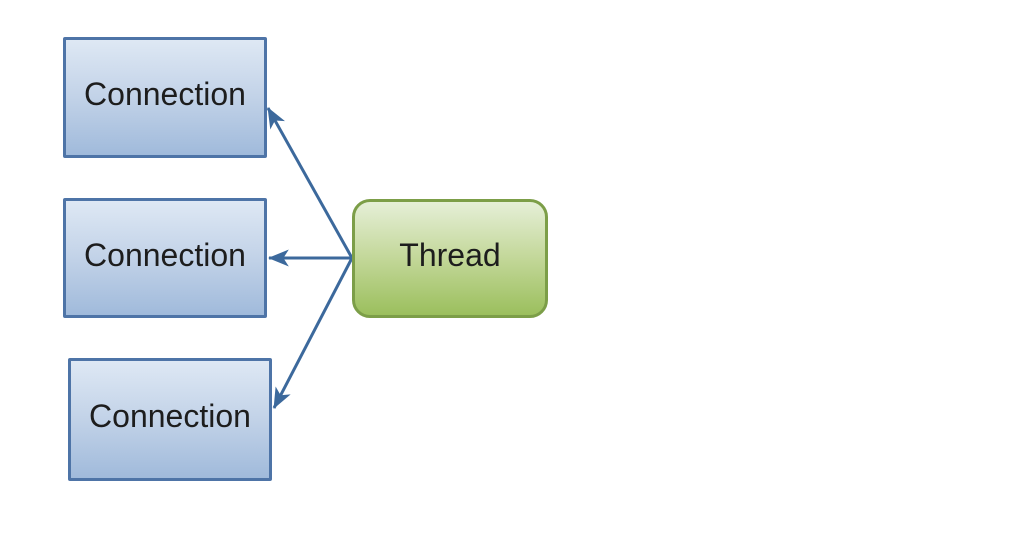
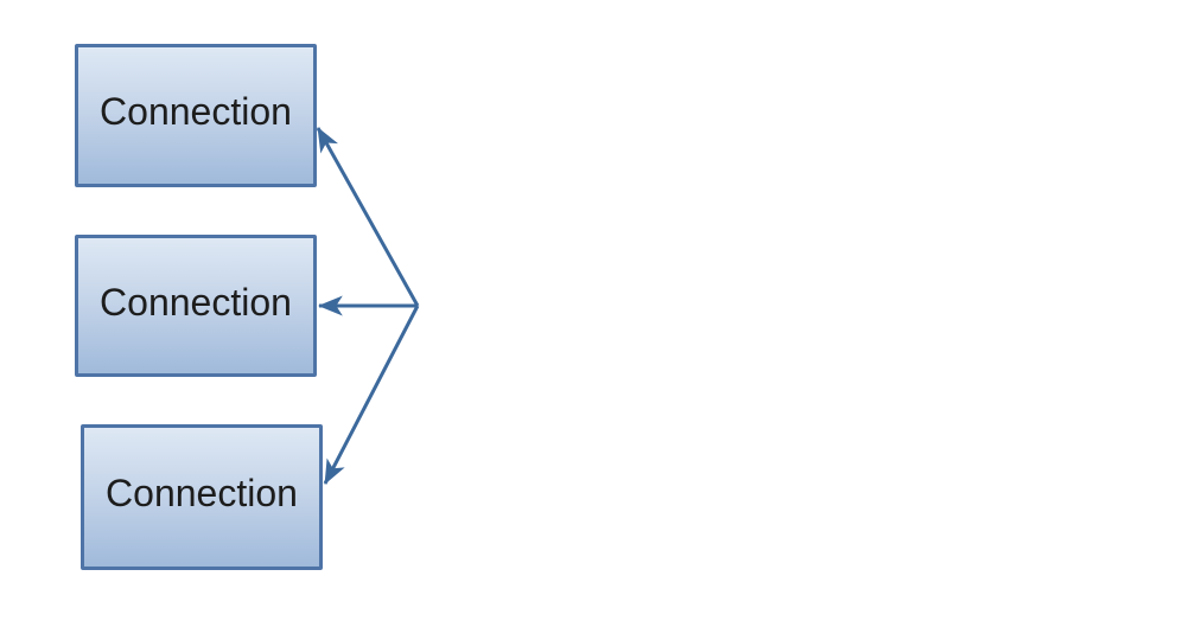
  Connection
  Connection
  Connection
- Thread
